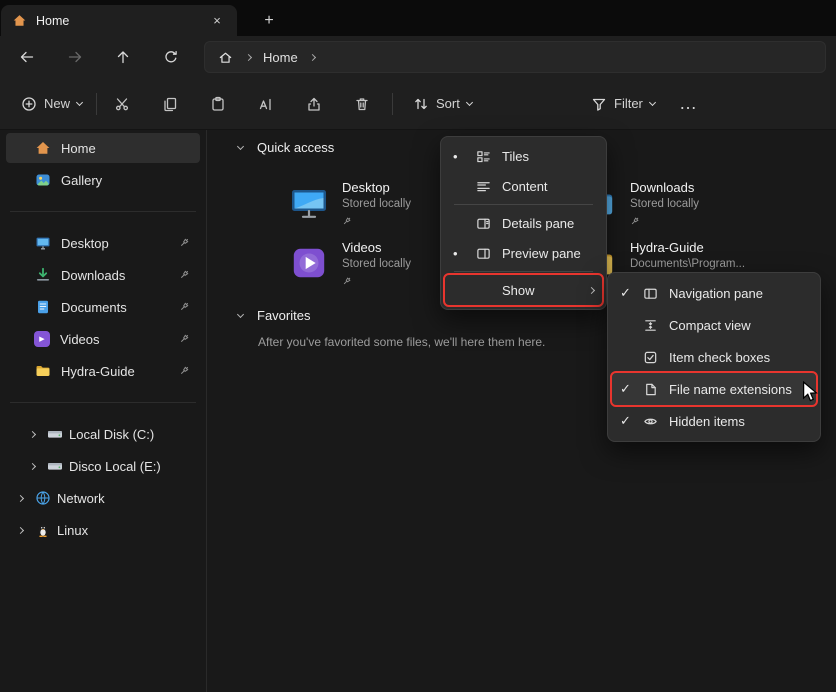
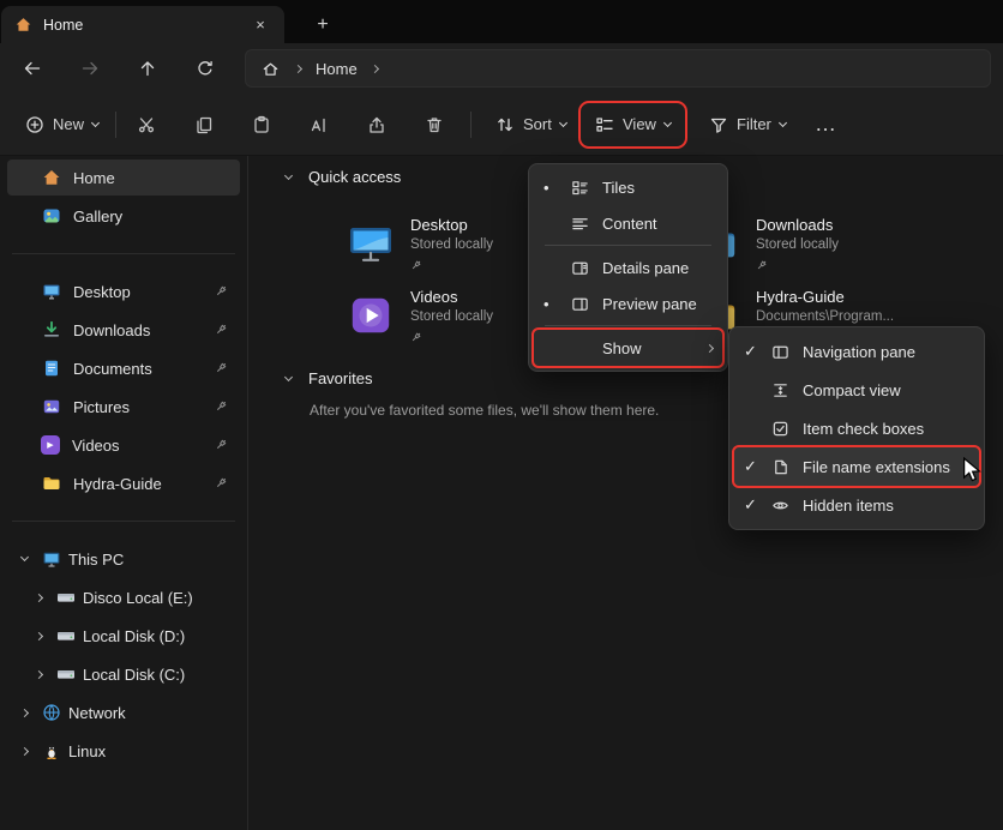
  Home
  ×
  +
  Home
  New
  Sort
+ View
  Filter
  …
  Home
  Gallery
  Desktop
  Downloads
  Documents
+ Pictures
  Videos
  Hydra-Guide
+ This PC
- Local Disk (C:)
+ Disco Local (E:)
+ Local Disk (D:)
- Disco Local (E:)
+ Local Disk (C:)
  Network
  Linux
  Quick access
  Desktop
  Stored locally
  Videos
  Stored locally
  Downloads
  Stored locally
  Hydra-Guide
  Documents\Program...
  Favorites
- After you've favorited some files, we'll here them here.
+ After you've favorited some files, we'll show them here.
  •
  Tiles
  Content
  Details pane
  •
  Preview pane
  Show
  ✓
  Navigation pane
  Compact view
  Item check boxes
  ✓
  File name extensions
  ✓
  Hidden items
